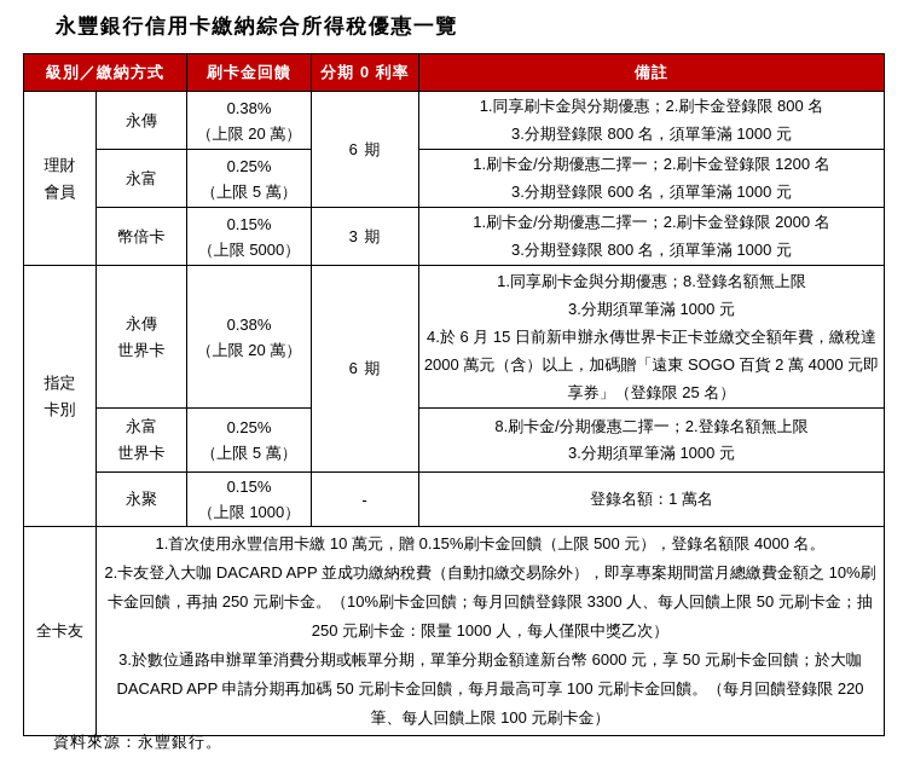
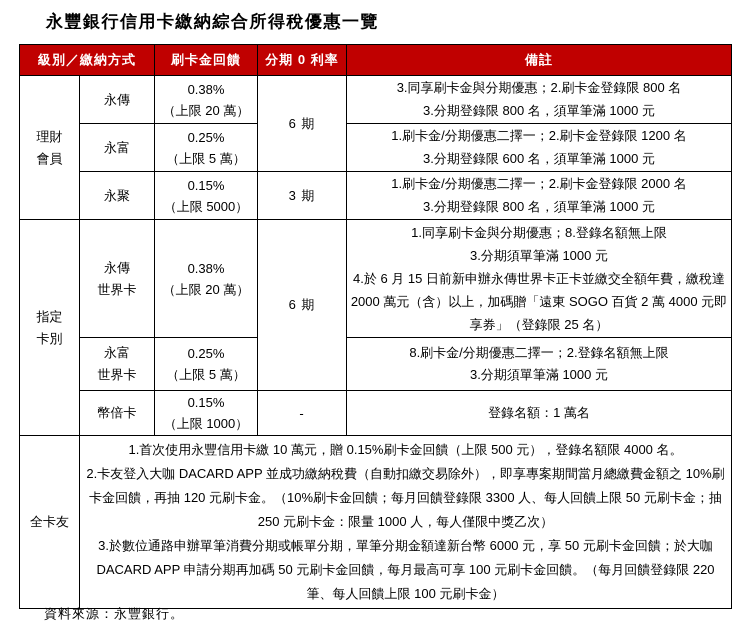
  永豐銀行信用卡繳納綜合所得稅優惠一覽
  級別／繳納方式	刷卡金回饋	分期 0 利率	備註
- 理財 會員	永傳	0.38% （上限 20 萬）	6 期	1.同享刷卡金與分期優惠；2.刷卡金登錄限 800 名 3.分期登錄限 800 名，須單筆滿 1000 元
+ 理財 會員	永傳	0.38% （上限 20 萬）	6 期	3.同享刷卡金與分期優惠；2.刷卡金登錄限 800 名 3.分期登錄限 800 名，須單筆滿 1000 元
  永富	0.25% （上限 5 萬）	1.刷卡金/分期優惠二擇一；2.刷卡金登錄限 1200 名 3.分期登錄限 600 名，須單筆滿 1000 元
- 幣倍卡	0.15% （上限 5000）	3 期	1.刷卡金/分期優惠二擇一；2.刷卡金登錄限 2000 名 3.分期登錄限 800 名，須單筆滿 1000 元
+ 永聚	0.15% （上限 5000）	3 期	1.刷卡金/分期優惠二擇一；2.刷卡金登錄限 2000 名 3.分期登錄限 800 名，須單筆滿 1000 元
  指定 卡別	永傳 世界卡	0.38% （上限 20 萬）	6 期	1.同享刷卡金與分期優惠；8.登錄名額無上限 3.分期須單筆滿 1000 元 4.於 6 月 15 日前新申辦永傳世界卡正卡並繳交全額年費，繳稅達 2000 萬元（含）以上，加碼贈「遠東 SOGO 百貨 2 萬 4000 元即享券」（登錄限 25 名）
  永富 世界卡	0.25% （上限 5 萬）	8.刷卡金/分期優惠二擇一；2.登錄名額無上限 3.分期須單筆滿 1000 元
- 永聚	0.15% （上限 1000）	-	登錄名額：1 萬名
+ 幣倍卡	0.15% （上限 1000）	-	登錄名額：1 萬名
- 全卡友	1.首次使用永豐信用卡繳 10 萬元，贈 0.15%刷卡金回饋（上限 500 元），登錄名額限 4000 名。 2.卡友登入大咖 DACARD APP 並成功繳納稅費（自動扣繳交易除外），即享專案期間當月總繳費金額之 10%刷卡金回饋，再抽 250 元刷卡金。（10%刷卡金回饋；每月回饋登錄限 3300 人、每人回饋上限 50 元刷卡金；抽 250 元刷卡金：限量 1000 人，每人僅限中獎乙次） 3.於數位通路申辦單筆消費分期或帳單分期，單筆分期金額達新台幣 6000 元，享 50 元刷卡金回饋；於大咖 DACARD APP 申請分期再加碼 50 元刷卡金回饋，每月最高可享 100 元刷卡金回饋。（每月回饋登錄限 220 筆、每人回饋上限 100 元刷卡金）
+ 全卡友	1.首次使用永豐信用卡繳 10 萬元，贈 0.15%刷卡金回饋（上限 500 元），登錄名額限 4000 名。 2.卡友登入大咖 DACARD APP 並成功繳納稅費（自動扣繳交易除外），即享專案期間當月總繳費金額之 10%刷卡金回饋，再抽 120 元刷卡金。（10%刷卡金回饋；每月回饋登錄限 3300 人、每人回饋上限 50 元刷卡金；抽 250 元刷卡金：限量 1000 人，每人僅限中獎乙次） 3.於數位通路申辦單筆消費分期或帳單分期，單筆分期金額達新台幣 6000 元，享 50 元刷卡金回饋；於大咖 DACARD APP 申請分期再加碼 50 元刷卡金回饋，每月最高可享 100 元刷卡金回饋。（每月回饋登錄限 220 筆、每人回饋上限 100 元刷卡金）
  資料來源：永豐銀行。
